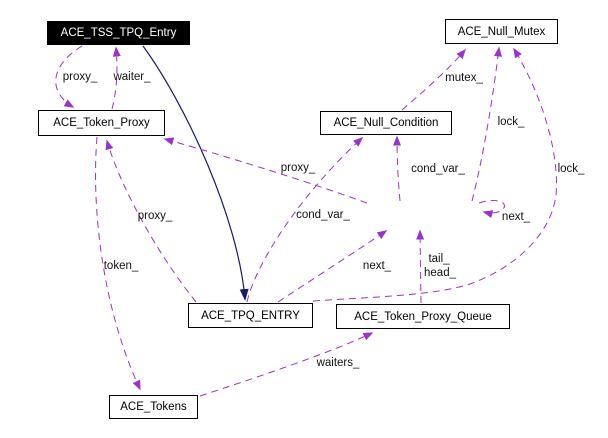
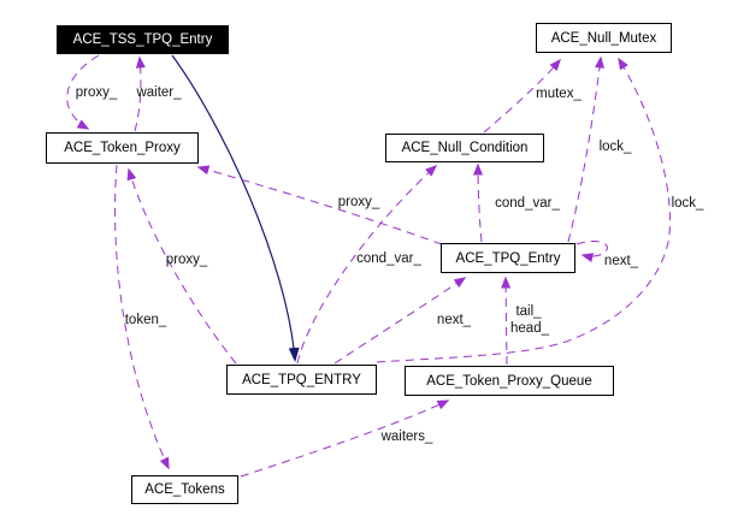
  ACE_TSS_TPQ_Entry
  ACE_Null_Mutex
  ACE_Token_Proxy
  ACE_Null_Condition
+ ACE_TPQ_Entry
  ACE_TPQ_ENTRY
  ACE_Token_Proxy_Queue
  ACE_Tokens
  proxy_
  waiter_
  mutex_
  lock_
  lock_
  proxy_
  cond_var_
  cond_var_
  proxy_
  next_
  token_
  next_
  tail_
  head_
  waiters_
